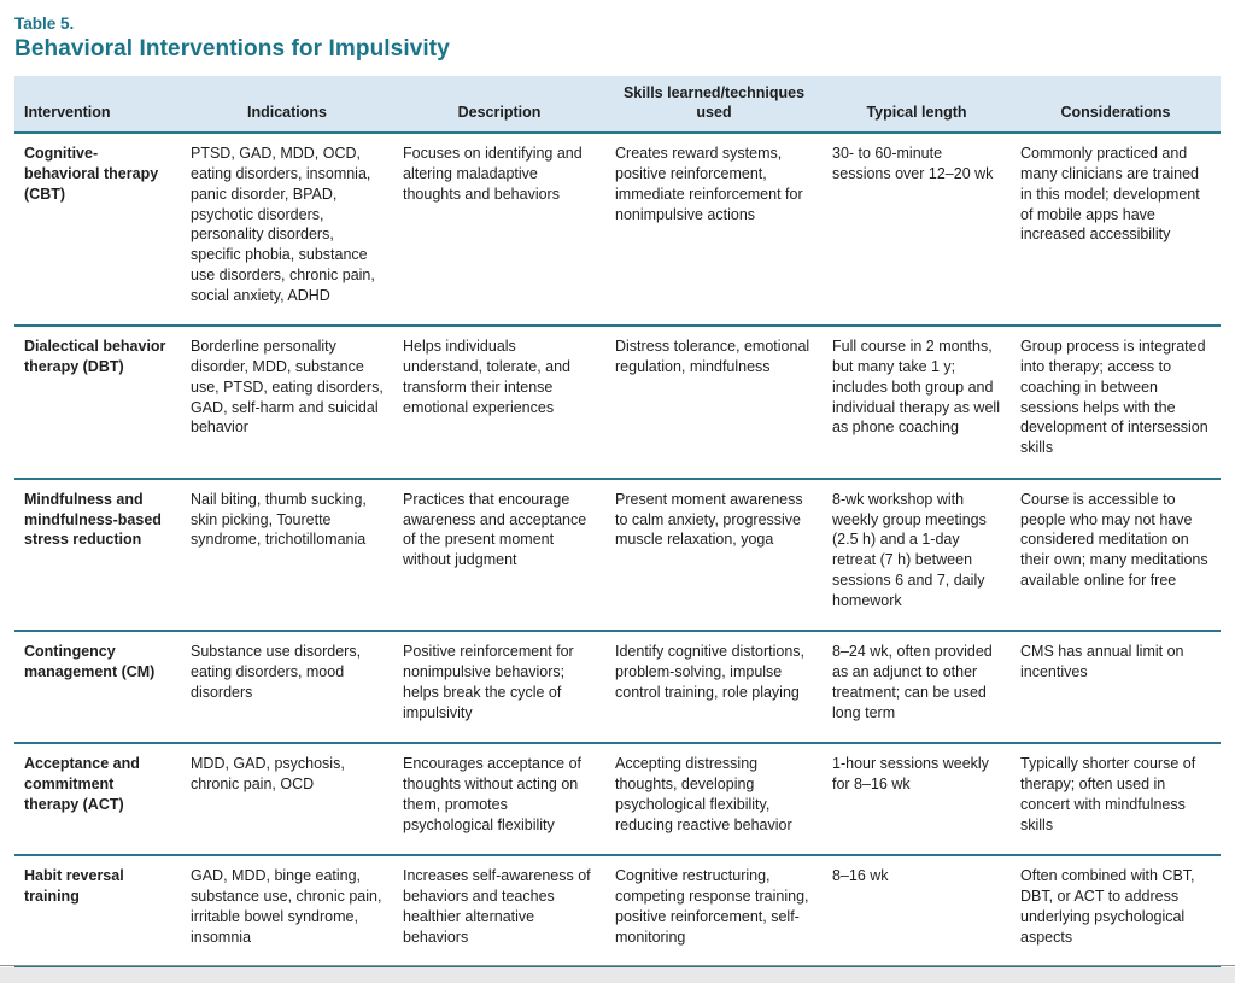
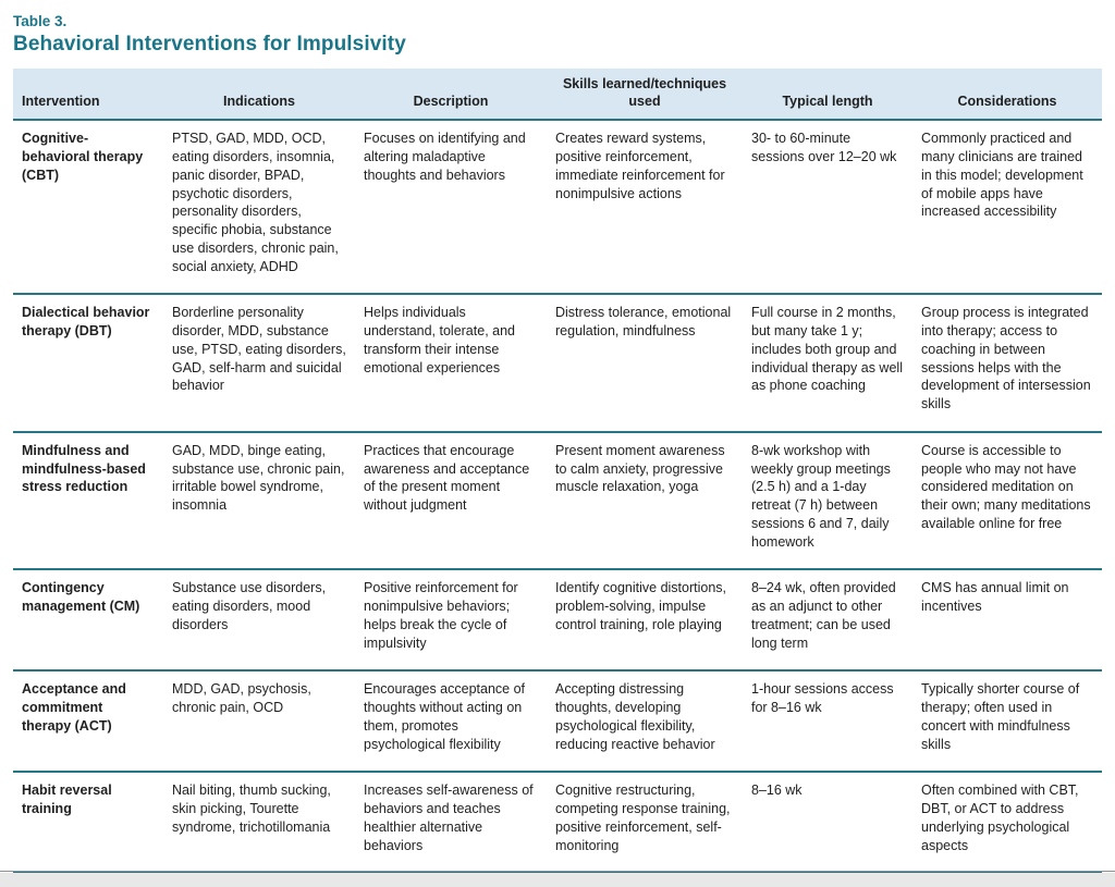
- Table 5.
+ Table 3.
  Behavioral Interventions for Impulsivity
  Intervention	Indications	Description	Skills learned/techniques used	Typical length	Considerations
  Cognitive-behavioral therapy (CBT)	PTSD, GAD, MDD, OCD, eating disorders, insomnia, panic disorder, BPAD, psychotic disorders, personality disorders, specific phobia, substance use disorders, chronic pain, social anxiety, ADHD	Focuses on identifying and altering maladaptive thoughts and behaviors	Creates reward systems, positive reinforcement, immediate reinforcement for nonimpulsive actions	30- to 60-minute sessions over 12–20 wk	Commonly practiced and many clinicians are trained in this model; development of mobile apps have increased accessibility
  Dialectical behavior therapy (DBT)	Borderline personality disorder, MDD, substance use, PTSD, eating disorders, GAD, self-harm and suicidal behavior	Helps individuals understand, tolerate, and transform their intense emotional experiences	Distress tolerance, emotional regulation, mindfulness	Full course in 2 months, but many take 1 y; includes both group and individual therapy as well as phone coaching	Group process is integrated into therapy; access to coaching in between sessions helps with the development of intersession skills
- Mindfulness and mindfulness-based stress reduction	Nail biting, thumb sucking, skin picking, Tourette syndrome, trichotillomania	Practices that encourage awareness and acceptance of the present moment without judgment	Present moment awareness to calm anxiety, progressive muscle relaxation, yoga	8-wk workshop with weekly group meetings (2.5 h) and a 1-day retreat (7 h) between sessions 6 and 7, daily homework	Course is accessible to people who may not have considered meditation on their own; many meditations available online for free
+ Mindfulness and mindfulness-based stress reduction	GAD, MDD, binge eating, substance use, chronic pain, irritable bowel syndrome, insomnia	Practices that encourage awareness and acceptance of the present moment without judgment	Present moment awareness to calm anxiety, progressive muscle relaxation, yoga	8-wk workshop with weekly group meetings (2.5 h) and a 1-day retreat (7 h) between sessions 6 and 7, daily homework	Course is accessible to people who may not have considered meditation on their own; many meditations available online for free
  Contingency management (CM)	Substance use disorders, eating disorders, mood disorders	Positive reinforcement for nonimpulsive behaviors; helps break the cycle of impulsivity	Identify cognitive distortions, problem-solving, impulse control training, role playing	8–24 wk, often provided as an adjunct to other treatment; can be used long term	CMS has annual limit on incentives
- Acceptance and commitment therapy (ACT)	MDD, GAD, psychosis, chronic pain, OCD	Encourages acceptance of thoughts without acting on them, promotes psychological flexibility	Accepting distressing thoughts, developing psychological flexibility, reducing reactive behavior	1-hour sessions weekly for 8–16 wk	Typically shorter course of therapy; often used in concert with mindfulness skills
+ Acceptance and commitment therapy (ACT)	MDD, GAD, psychosis, chronic pain, OCD	Encourages acceptance of thoughts without acting on them, promotes psychological flexibility	Accepting distressing thoughts, developing psychological flexibility, reducing reactive behavior	1-hour sessions access for 8–16 wk	Typically shorter course of therapy; often used in concert with mindfulness skills
- Habit reversal training	GAD, MDD, binge eating, substance use, chronic pain, irritable bowel syndrome, insomnia	Increases self-awareness of behaviors and teaches healthier alternative behaviors	Cognitive restructuring, competing response training, positive reinforcement, self-monitoring	8–16 wk	Often combined with CBT, DBT, or ACT to address underlying psychological aspects
+ Habit reversal training	Nail biting, thumb sucking, skin picking, Tourette syndrome, trichotillomania	Increases self-awareness of behaviors and teaches healthier alternative behaviors	Cognitive restructuring, competing response training, positive reinforcement, self-monitoring	8–16 wk	Often combined with CBT, DBT, or ACT to address underlying psychological aspects
